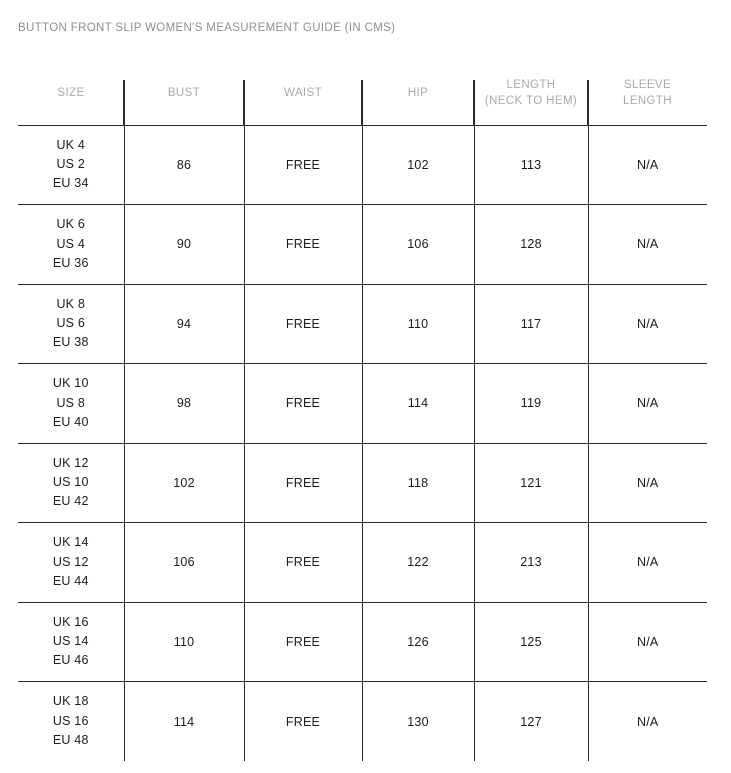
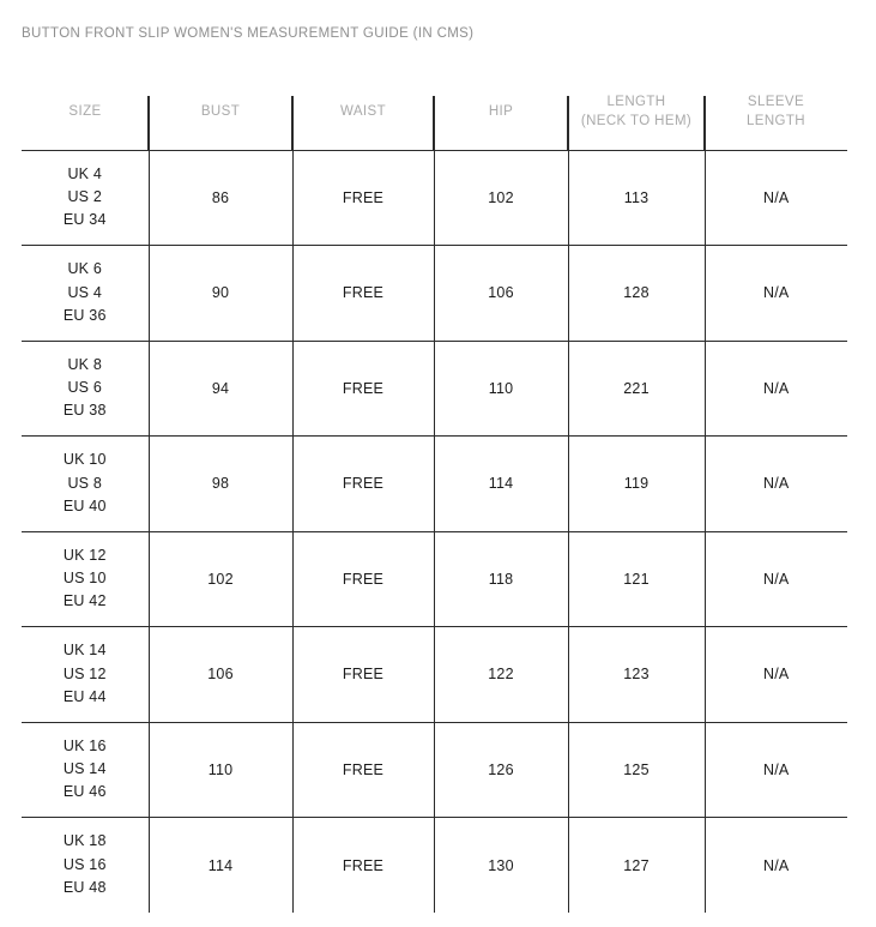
  BUTTON FRONT SLIP WOMEN'S MEASUREMENT GUIDE (IN CMS)
  SIZE	BUST	WAIST	HIP	LENGTH (NECK TO HEM)	SLEEVE LENGTH
  UK 4 US 2 EU 34	86	FREE	102	113	N/A
  UK 6 US 4 EU 36	90	FREE	106	128	N/A
- UK 8 US 6 EU 38	94	FREE	110	117	N/A
+ UK 8 US 6 EU 38	94	FREE	110	221	N/A
  UK 10 US 8 EU 40	98	FREE	114	119	N/A
  UK 12 US 10 EU 42	102	FREE	118	121	N/A
- UK 14 US 12 EU 44	106	FREE	122	213	N/A
+ UK 14 US 12 EU 44	106	FREE	122	123	N/A
  UK 16 US 14 EU 46	110	FREE	126	125	N/A
  UK 18 US 16 EU 48	114	FREE	130	127	N/A
